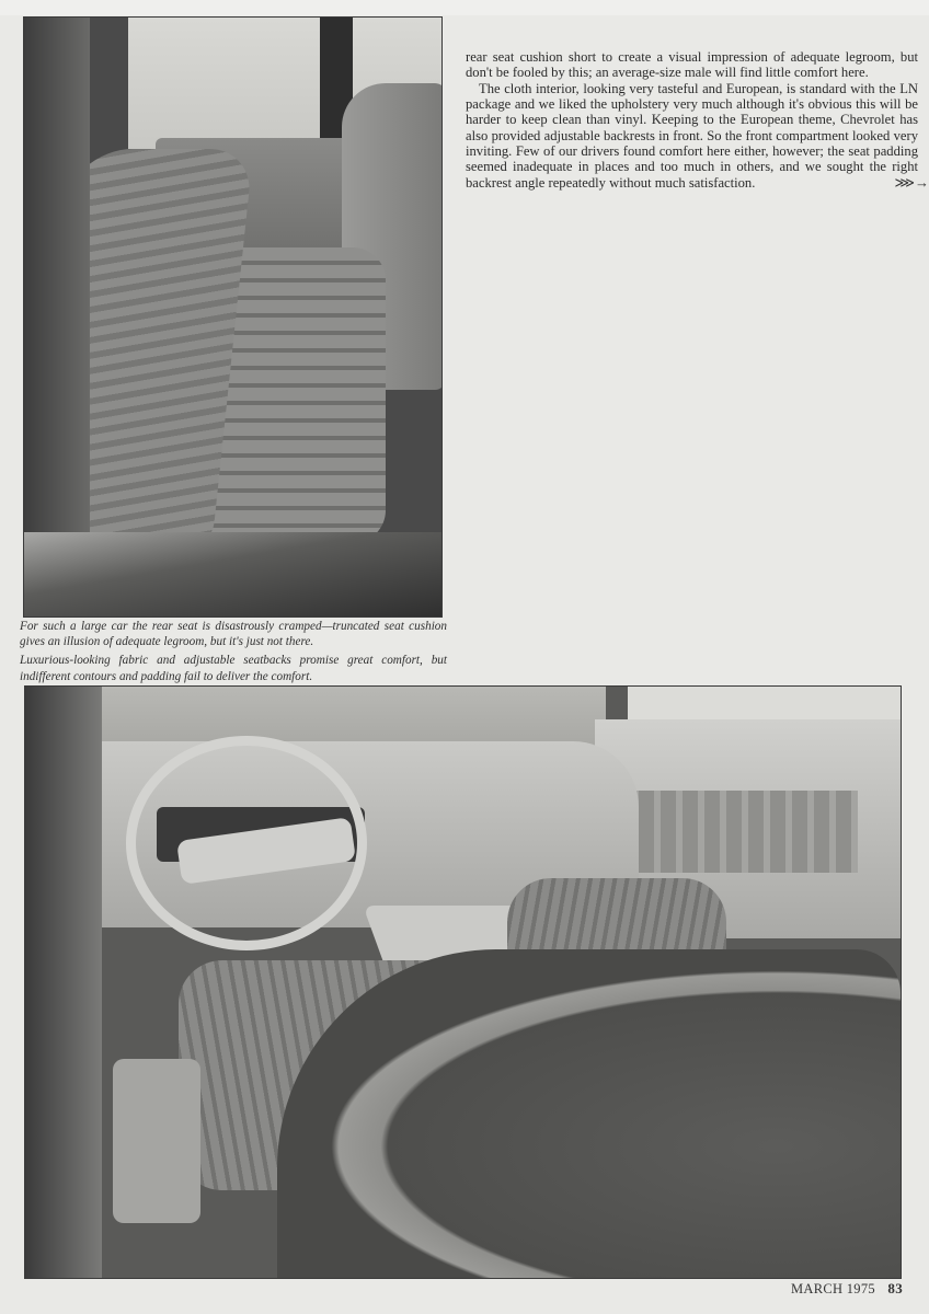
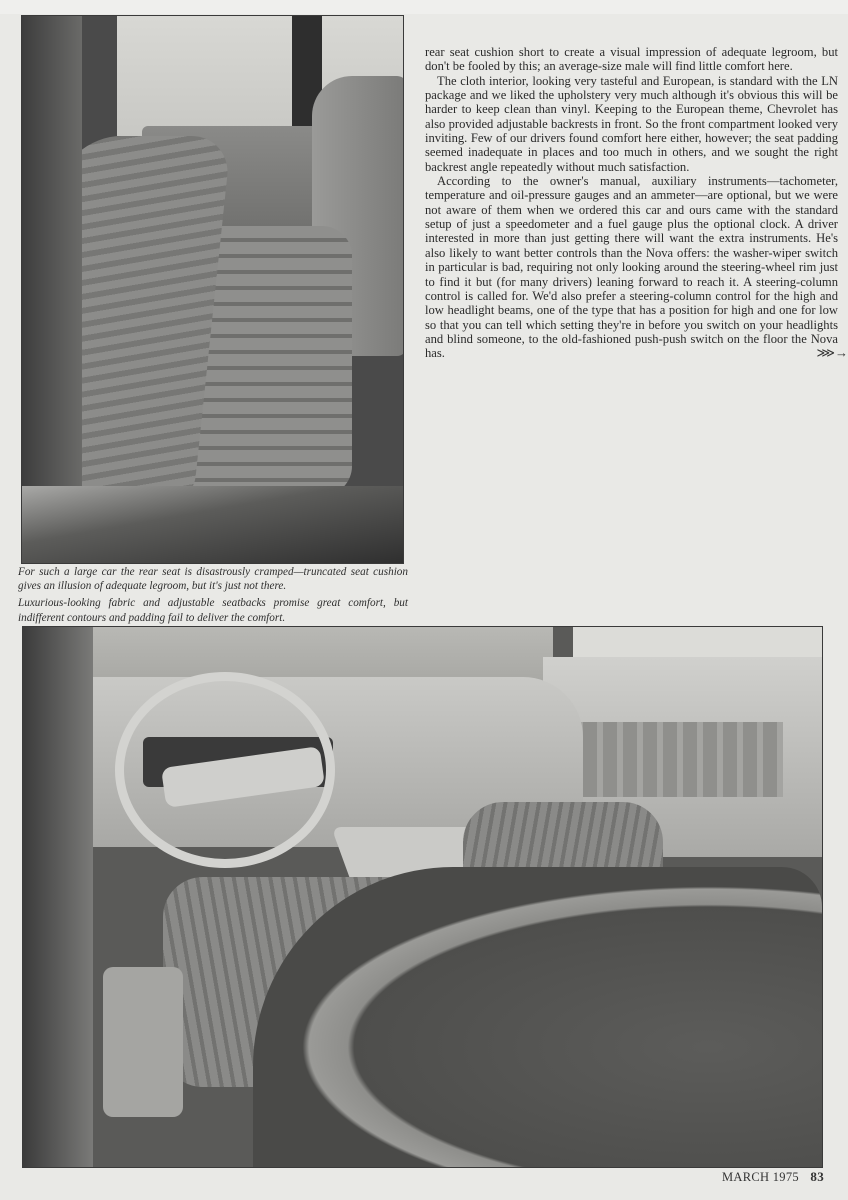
  For such a large car the rear seat is disastrously cramped—truncated seat cushion gives an illusion of adequate legroom, but it's just not there.
  Luxurious-looking fabric and adjustable seatbacks promise great comfort, but indifferent contours and padding fail to deliver the comfort.
  rear seat cushion short to create a visual impression of adequate legroom, but don't be fooled by this; an average-size male will find little comfort here.
  The cloth interior, looking very tasteful and European, is standard with the LN package and we liked the upholstery very much although it's obvious this will be harder to keep clean than vinyl. Keeping to the European theme, Chevrolet has also provided adjustable backrests in front. So the front compartment looked very inviting. Few of our drivers found comfort here either, however; the seat padding seemed inadequate in places and too much in others, and we sought the right backrest angle repeatedly without much satisfaction.
+ According to the owner's manual, auxiliary instruments—tachometer, temperature and oil-pressure gauges and an ammeter—are optional, but we were not aware of them when we ordered this car and ours came with the standard setup of just a speedometer and a fuel gauge plus the optional clock. A driver interested in more than just getting there will want the extra instruments. He's also likely to want better controls than the Nova offers: the washer-wiper switch in particular is bad, requiring not only looking around the steering-wheel rim just to find it but (for many drivers) leaning forward to reach it. A steering-column control is called for. We'd also prefer a steering-column control for the high and low headlight beams, one of the type that has a position for high and one for low so that you can tell which setting they're in before you switch on your headlights and blind someone, to the old-fashioned push-push switch on the floor the Nova has.
  ⋙→
  MARCH 1975 83
